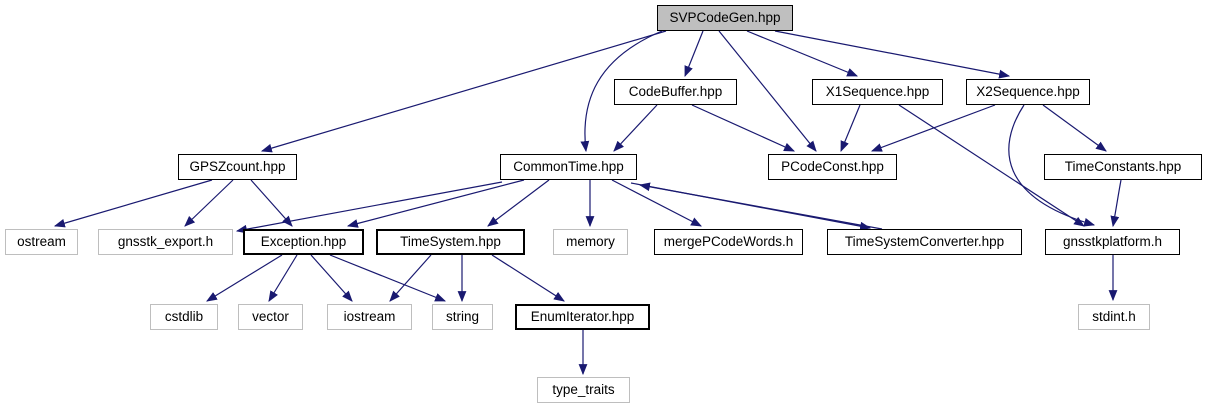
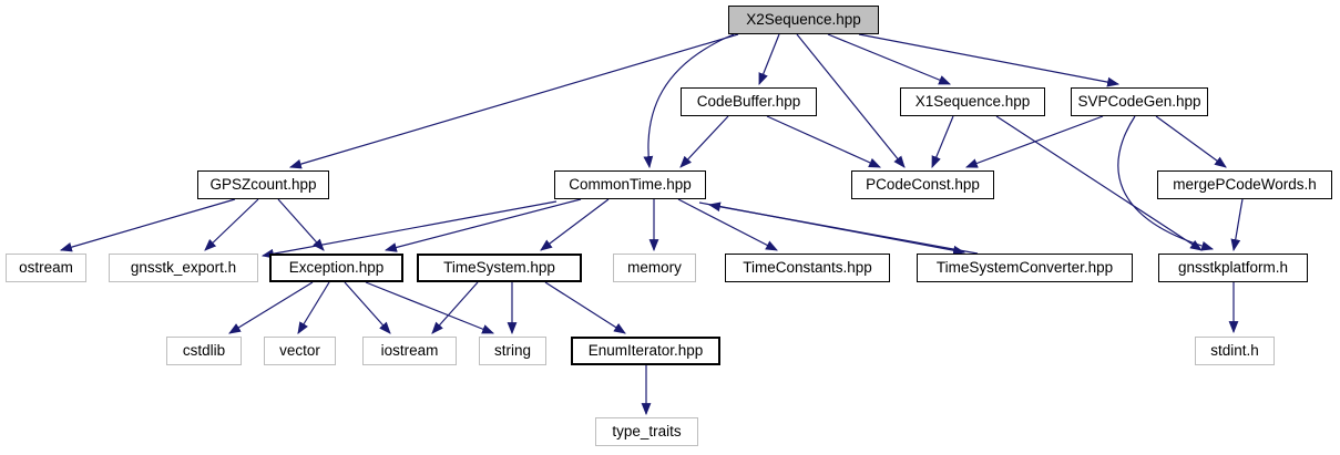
- SVPCodeGen.hpp
+ X2Sequence.hpp
  CodeBuffer.hpp
  X1Sequence.hpp
- X2Sequence.hpp
+ SVPCodeGen.hpp
  GPSZcount.hpp
  CommonTime.hpp
  PCodeConst.hpp
- TimeConstants.hpp
+ mergePCodeWords.h
  ostream
  gnsstk_export.h
  Exception.hpp
  TimeSystem.hpp
  memory
- mergePCodeWords.h
+ TimeConstants.hpp
  TimeSystemConverter.hpp
  gnsstkplatform.h
  cstdlib
  vector
  iostream
  string
  EnumIterator.hpp
  stdint.h
  type_traits
